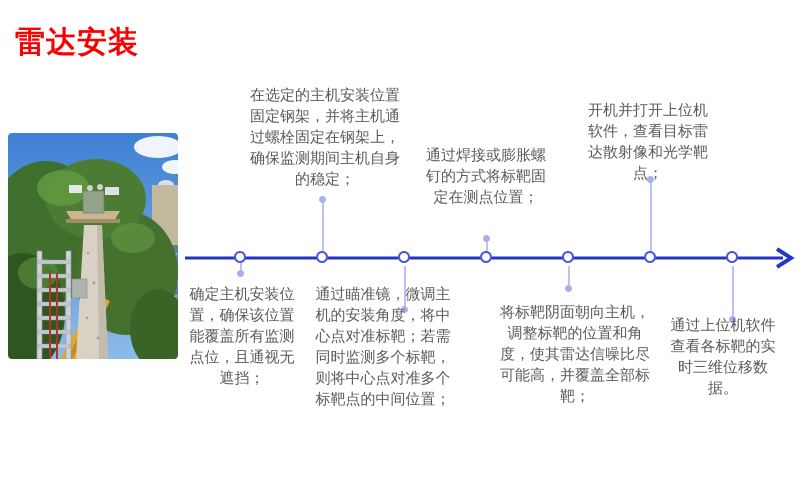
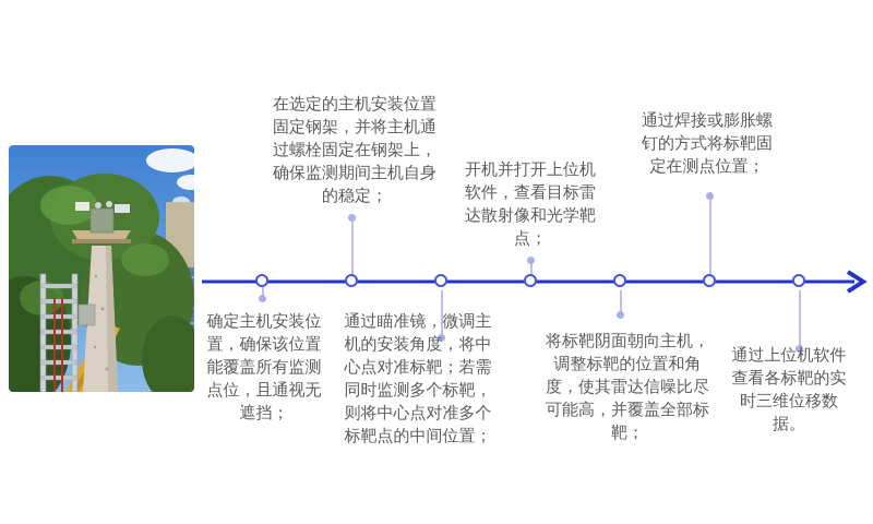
- 雷达安装
  确定主机安装位置，确保该位置能覆盖所有监测点位，且通视无遮挡；
  在选定的主机安装位置固定钢架，并将主机通过螺栓固定在钢架上，确保监测期间主机自身的稳定；
  通过瞄准镜，微调主机的安装角度，将中心点对准标靶；若需同时监测多个标靶，则将中心点对准多个标靶点的中间位置；
- 通过焊接或膨胀螺钉的方式将标靶固定在测点位置；
+ 开机并打开上位机软件，查看目标雷达散射像和光学靶点；
  将标靶阴面朝向主机，调整标靶的位置和角度，使其雷达信噪比尽可能高，并覆盖全部标靶；
- 开机并打开上位机软件，查看目标雷达散射像和光学靶点；
+ 通过焊接或膨胀螺钉的方式将标靶固定在测点位置；
  通过上位机软件查看各标靶的实时三维位移数据。
